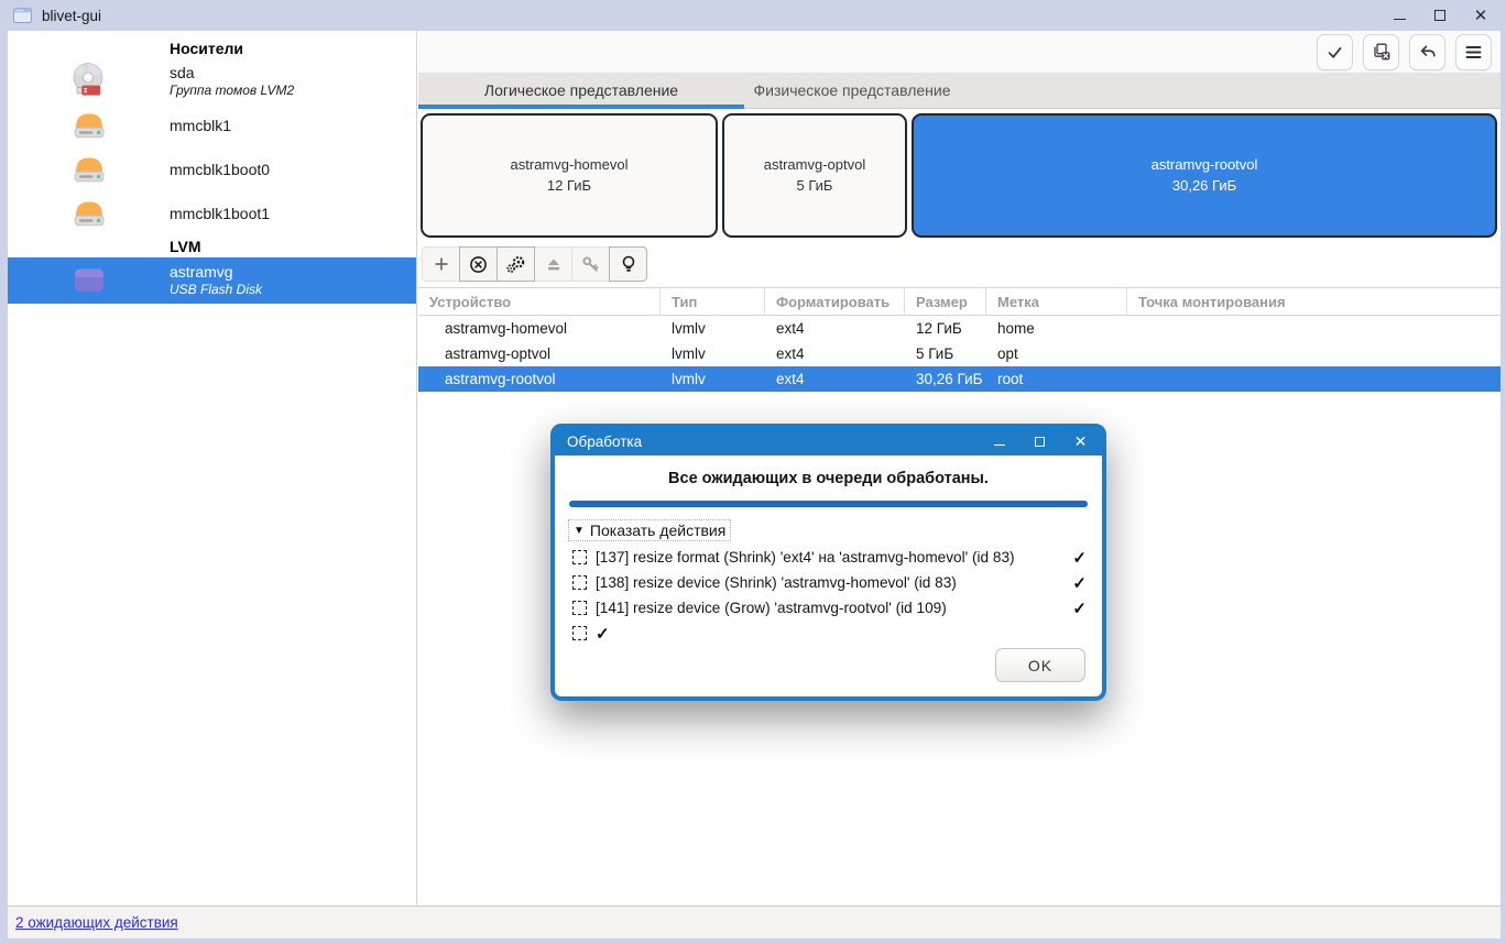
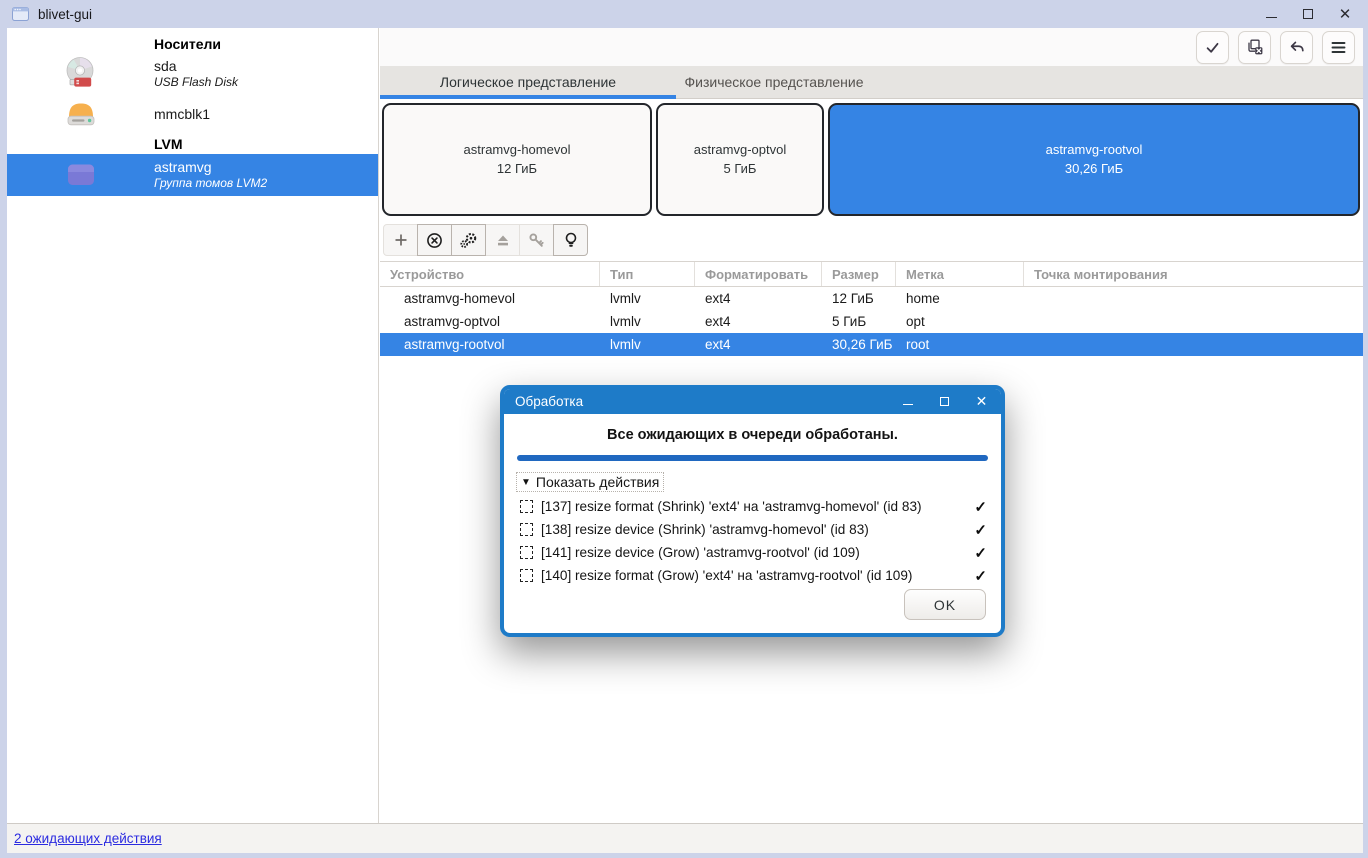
  blivet-gui
  ✕
  Носители
  sda
- Группа томов LVM2
+ USB Flash Disk
  mmcblk1
- mmcblk1boot0
- mmcblk1boot1
  LVM
  astramvg
- USB Flash Disk
+ Группа томов LVM2
  Логическое представление
  Физическое представление
  astramvg-homevol
  12 ГиБ
  astramvg-optvol
  5 ГиБ
  astramvg-rootvol
  30,26 ГиБ
  Устройство
  Тип
  Форматировать
  Размер
  Метка
  Точка монтирования
  astramvg-homevol
  lvmlv
  ext4
  12 ГиБ
  home
  astramvg-optvol
  lvmlv
  ext4
  5 ГиБ
  opt
  astramvg-rootvol
  lvmlv
  ext4
  30,26 ГиБ
  root
  2 ожидающих действия
  Обработка
  ✕
  Все ожидающих в очереди обработаны.
  ▼
  Показать действия
  [137] resize format (Shrink) 'ext4' на 'astramvg-homevol' (id 83)
  ✓
  [138] resize device (Shrink) 'astramvg-homevol' (id 83)
  ✓
  [141] resize device (Grow) 'astramvg-rootvol' (id 109)
  ✓
+ [140] resize format (Grow) 'ext4' на 'astramvg-rootvol' (id 109)
  ✓
  OK
